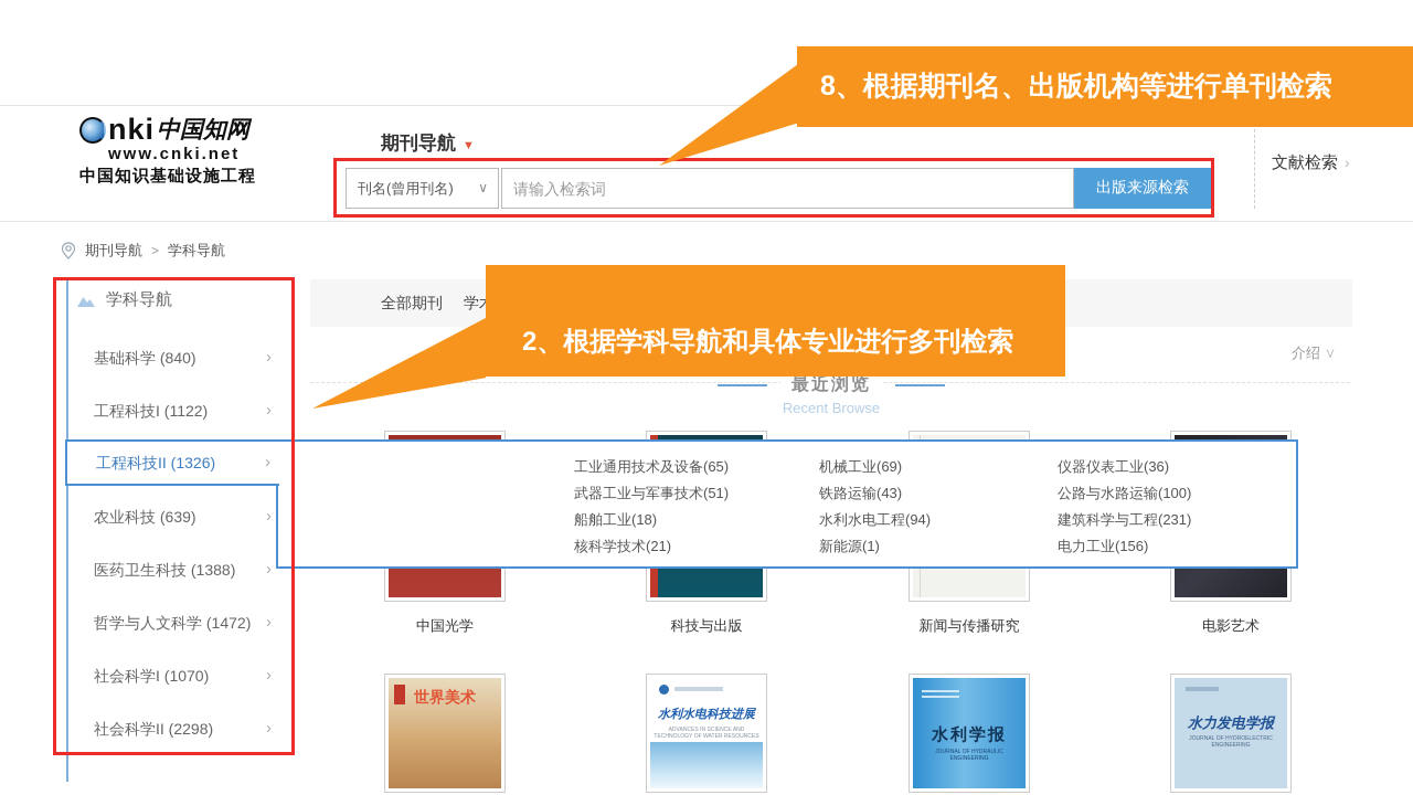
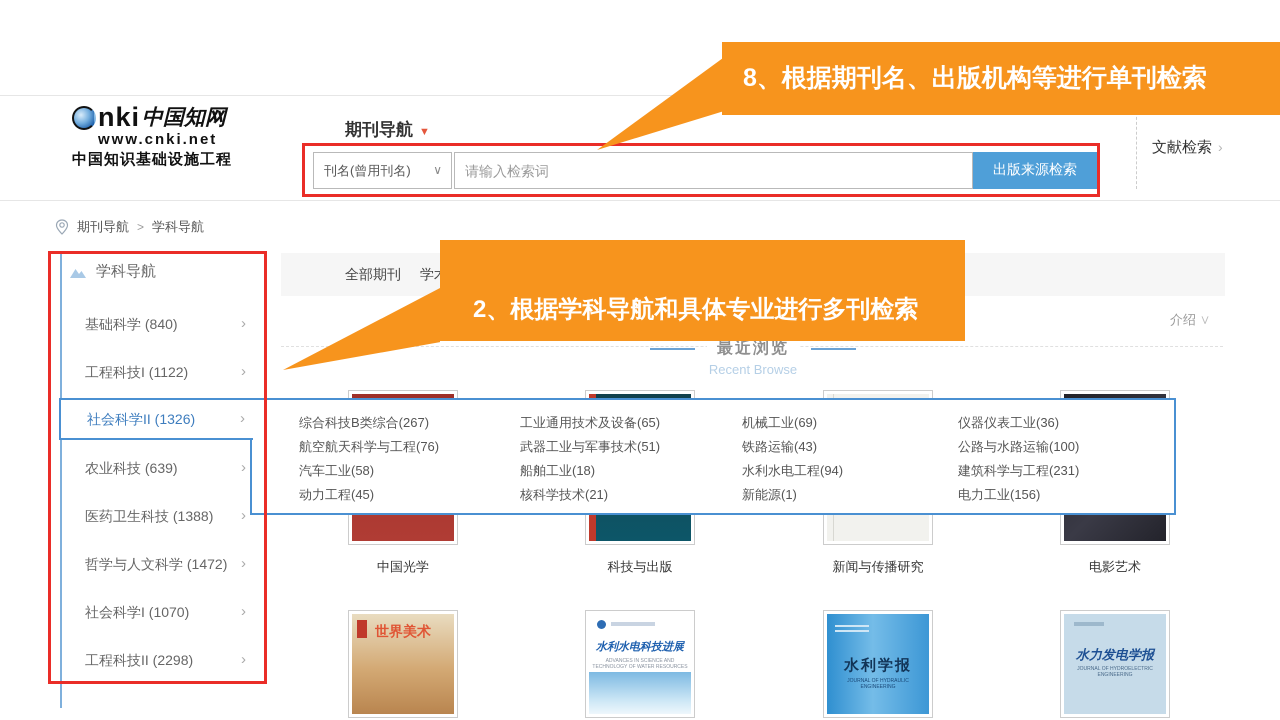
  nki
  中国知网
  www.cnki.net
  中国知识基础设施工程
  期刊导航 ▼
  刊名(曾用刊名)
  ∨
  请输入检索词
  出版来源检索
  文献检索 ›
  期刊导航
  >
  学科导航
  学科导航
  基础科学 (840)
  ›
  工程科技I (1122)
  ›
- 工程科技II (1326)
+ 社会科学II (1326)
  ›
  农业科技 (639)
  ›
  医药卫生科技 (1388)
  ›
  哲学与人文科学 (1472)
  ›
  社会科学I (1070)
  ›
- 社会科学II (2298)
+ 工程科技II (2298)
  ›
  全部期刊
  介绍 ∨
  最近浏览
  Recent Browse
  中国光学
  科技与出版
  新闻与传播研究
  电影艺术
  世界美术
  水利水电科技进展
  水利学报
  水力发电学报
+ 综合科技B类综合(267)
+ 航空航天科学与工程(76)
+ 汽车工业(58)
+ 动力工程(45)
  工业通用技术及设备(65)
  武器工业与军事技术(51)
  船舶工业(18)
  核科学技术(21)
  机械工业(69)
  铁路运输(43)
  水利水电工程(94)
  新能源(1)
  仪器仪表工业(36)
  公路与水路运输(100)
  建筑科学与工程(231)
  电力工业(156)
  8、根据期刊名、出版机构等进行单刊检索
  2、根据学科导航和具体专业进行多刊检索
